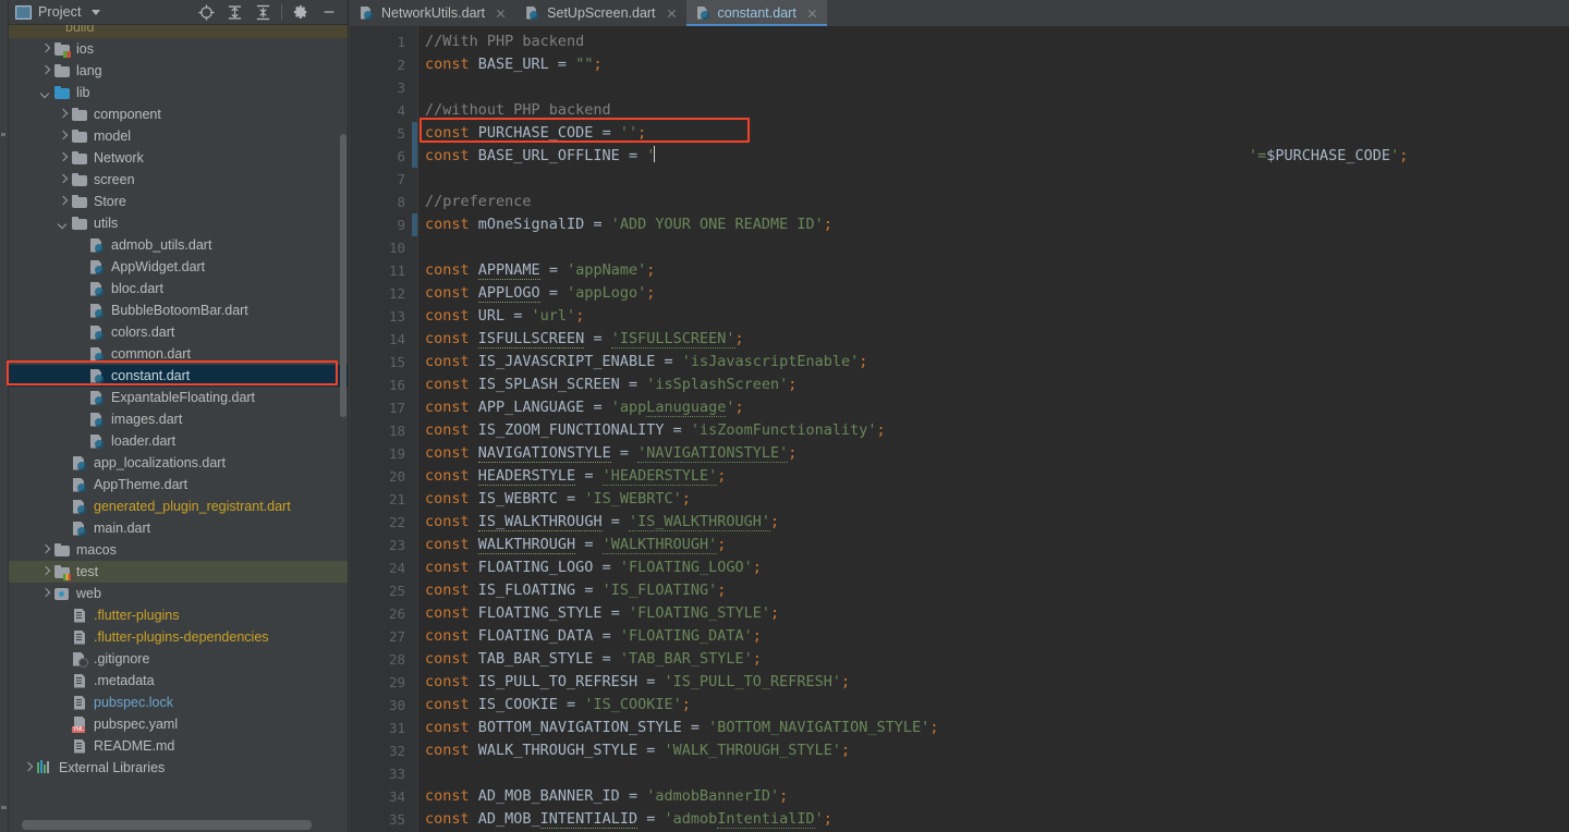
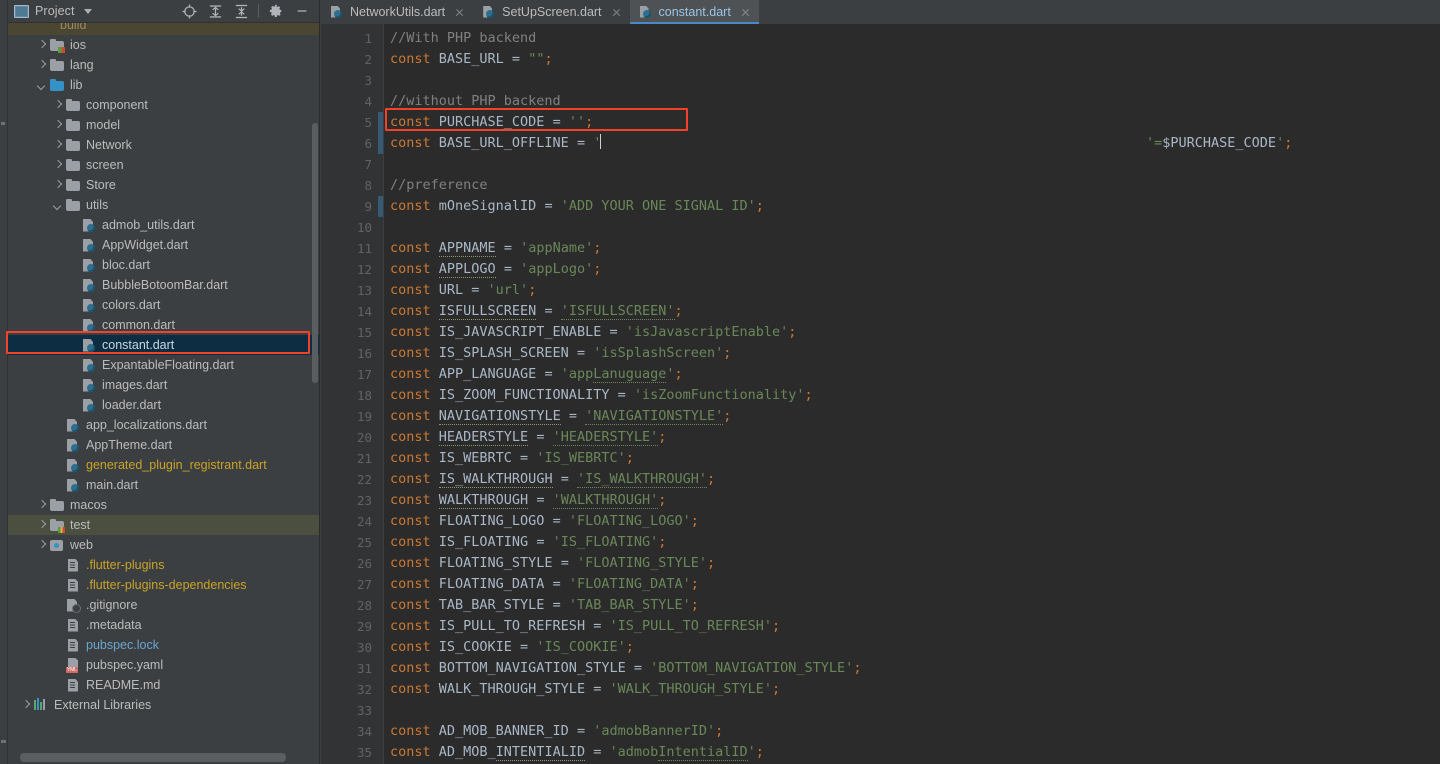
  Project
  build
  ios
  lang
  lib
  component
  model
  Network
  screen
  Store
  utils
  admob_utils.dart
  AppWidget.dart
  bloc.dart
  BubbleBotoomBar.dart
  colors.dart
  common.dart
  constant.dart
  ExpantableFloating.dart
  images.dart
  loader.dart
  app_localizations.dart
  AppTheme.dart
  generated_plugin_registrant.dart
  main.dart
  macos
  test
  web
  .flutter-plugins
  .flutter-plugins-dependencies
  .gitignore
  .metadata
  pubspec.lock
  pubspec.yaml
  README.md
  External Libraries
  NetworkUtils.dart
  SetUpScreen.dart
  constant.dart
  1
  2
  3
  4
  5
  6
  7
  8
  9
  10
  11
  12
  13
  14
  15
  16
  17
  18
  19
  20
  21
  22
  23
  24
  25
  26
  27
  28
  29
  30
  31
  32
  33
  34
  35
  //With PHP backend
  const BASE_URL = "";
  //without PHP backend
  const PURCHASE_CODE = '';
  const BASE_URL_OFFLINE = '
  '=$PURCHASE_CODE';
  //preference
- const mOneSignalID = 'ADD YOUR ONE README ID';
+ const mOneSignalID = 'ADD YOUR ONE SIGNAL ID';
  const APPNAME = 'appName';
  const APPLOGO = 'appLogo';
  const URL = 'url';
  const ISFULLSCREEN = 'ISFULLSCREEN';
  const IS_JAVASCRIPT_ENABLE = 'isJavascriptEnable';
  const IS_SPLASH_SCREEN = 'isSplashScreen';
  const APP_LANGUAGE = 'appLanuguage';
  const IS_ZOOM_FUNCTIONALITY = 'isZoomFunctionality';
  const NAVIGATIONSTYLE = 'NAVIGATIONSTYLE';
  const HEADERSTYLE = 'HEADERSTYLE';
  const IS_WEBRTC = 'IS_WEBRTC';
  const IS_WALKTHROUGH = 'IS_WALKTHROUGH';
  const WALKTHROUGH = 'WALKTHROUGH';
  const FLOATING_LOGO = 'FLOATING_LOGO';
  const IS_FLOATING = 'IS_FLOATING';
  const FLOATING_STYLE = 'FLOATING_STYLE';
  const FLOATING_DATA = 'FLOATING_DATA';
  const TAB_BAR_STYLE = 'TAB_BAR_STYLE';
  const IS_PULL_TO_REFRESH = 'IS_PULL_TO_REFRESH';
  const IS_COOKIE = 'IS_COOKIE';
  const BOTTOM_NAVIGATION_STYLE = 'BOTTOM_NAVIGATION_STYLE';
  const WALK_THROUGH_STYLE = 'WALK_THROUGH_STYLE';
  const AD_MOB_BANNER_ID = 'admobBannerID';
  const AD_MOB_INTENTIALID = 'admobIntentialID';
